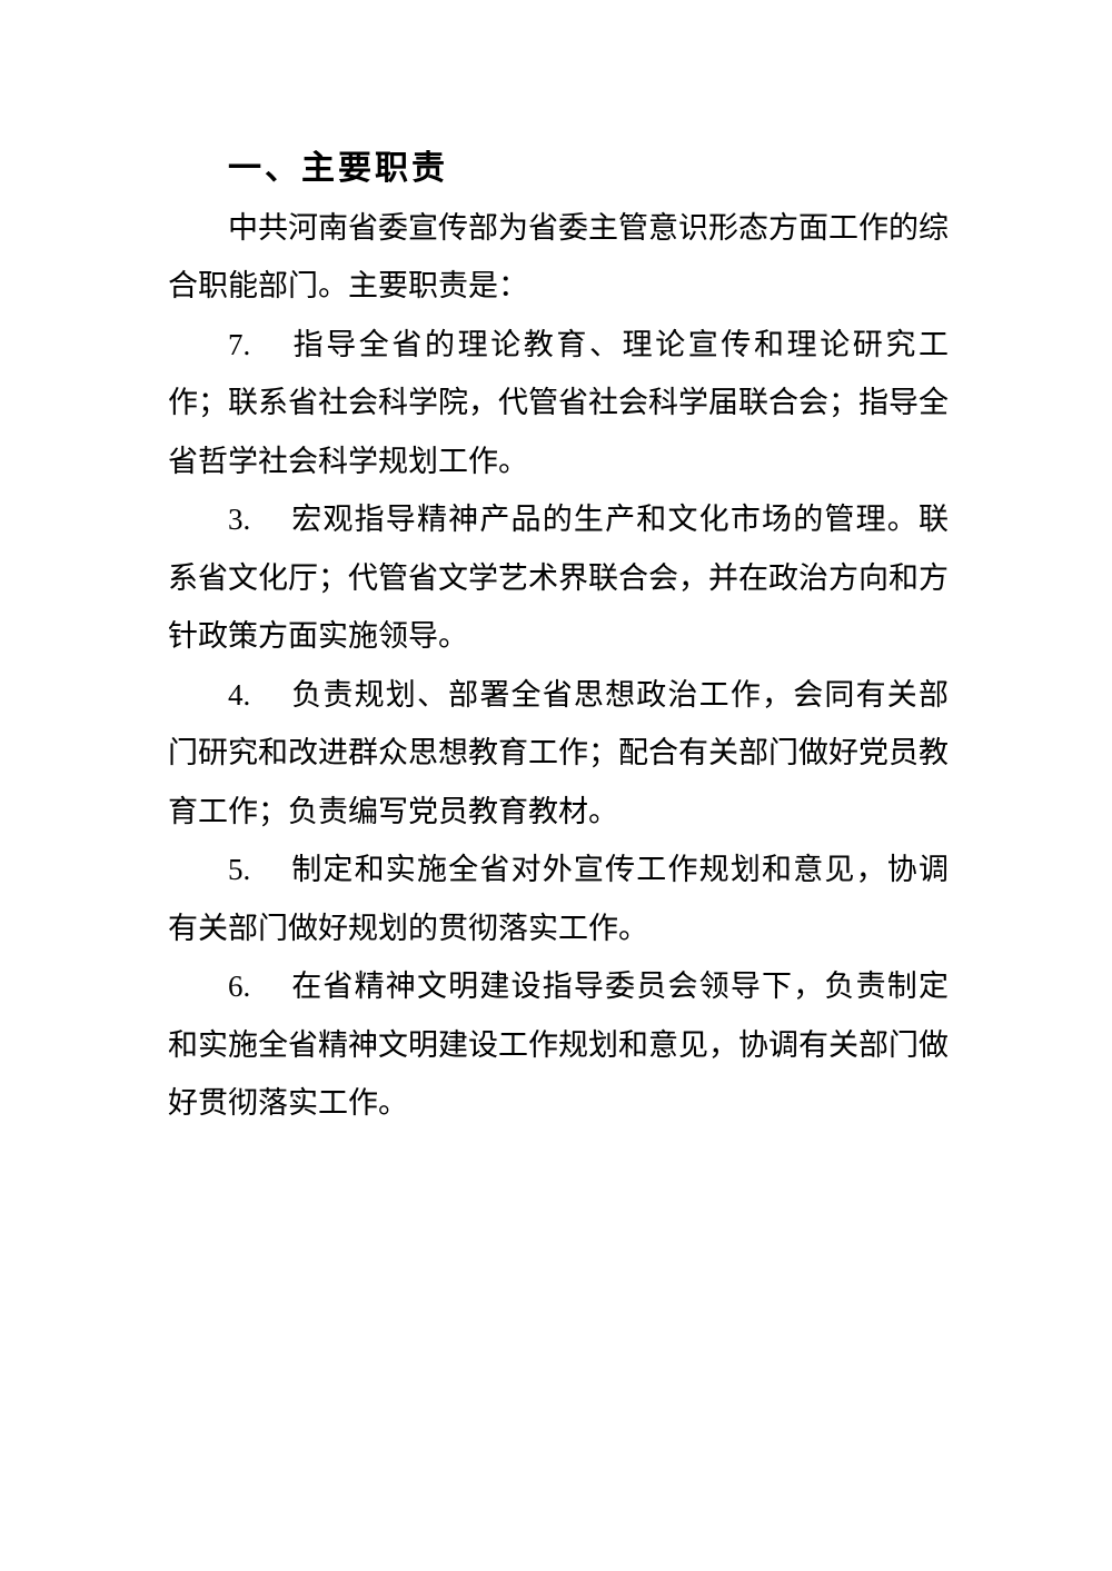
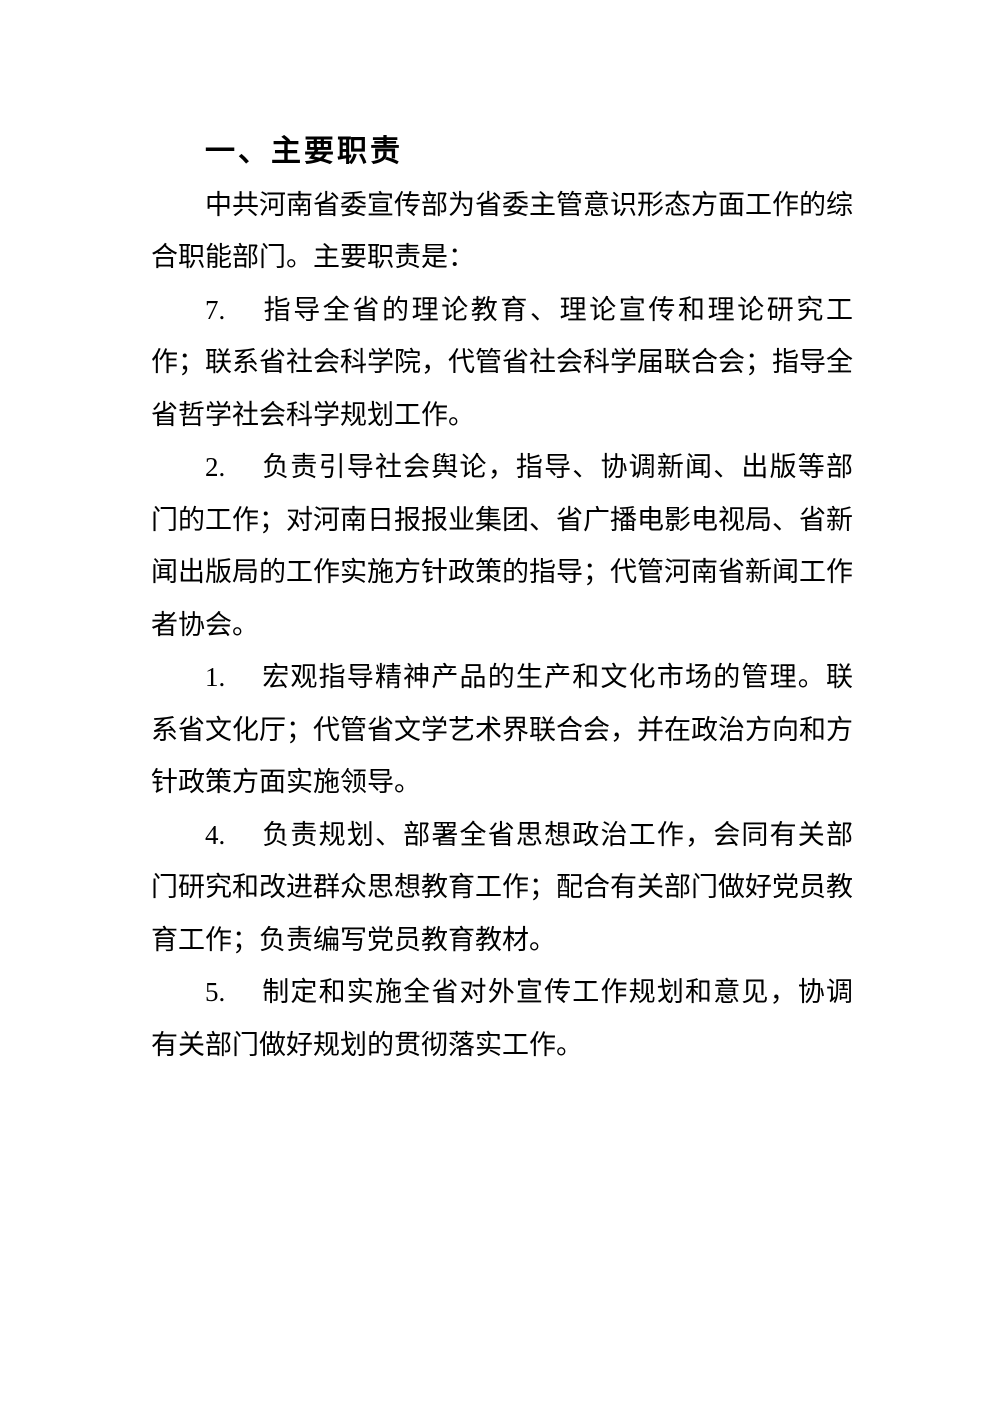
  一、主要职责
  中共河南省委宣传部为省委主管意识形态方面工作的综合职能部门。主要职责是：
  7. 指导全省的理论教育、理论宣传和理论研究工作；联系省社会科学院，代管省社会科学届联合会；指导全省哲学社会科学规划工作。
+ 2. 负责引导社会舆论，指导、协调新闻、出版等部门的工作；对河南日报报业集团、省广播电影电视局、省新闻出版局的工作实施方针政策的指导；代管河南省新闻工作者协会。
- 3. 宏观指导精神产品的生产和文化市场的管理。联系省文化厅；代管省文学艺术界联合会，并在政治方向和方针政策方面实施领导。
+ 1. 宏观指导精神产品的生产和文化市场的管理。联系省文化厅；代管省文学艺术界联合会，并在政治方向和方针政策方面实施领导。
  4. 负责规划、部署全省思想政治工作，会同有关部门研究和改进群众思想教育工作；配合有关部门做好党员教育工作；负责编写党员教育教材。
  5. 制定和实施全省对外宣传工作规划和意见，协调有关部门做好规划的贯彻落实工作。
- 6. 在省精神文明建设指导委员会领导下，负责制定和实施全省精神文明建设工作规划和意见，协调有关部门做好贯彻落实工作。
